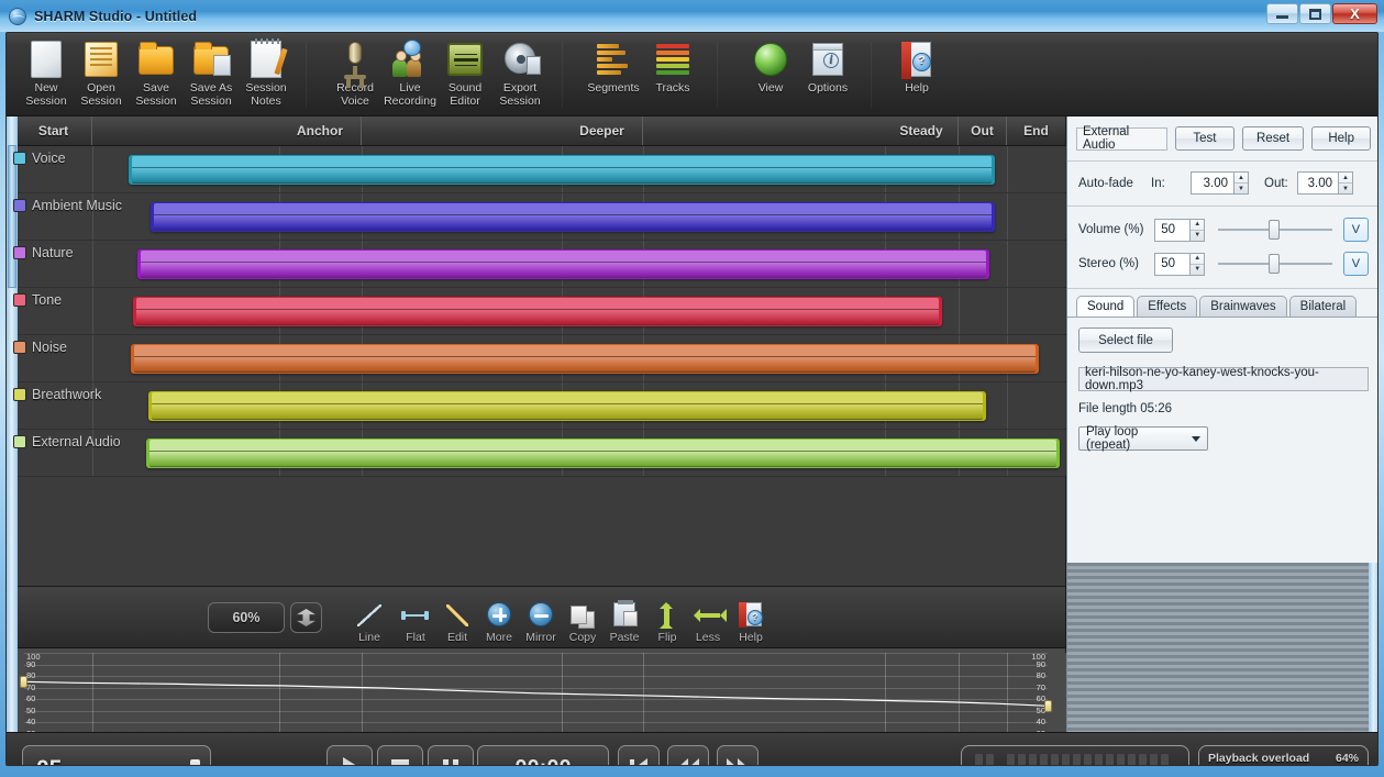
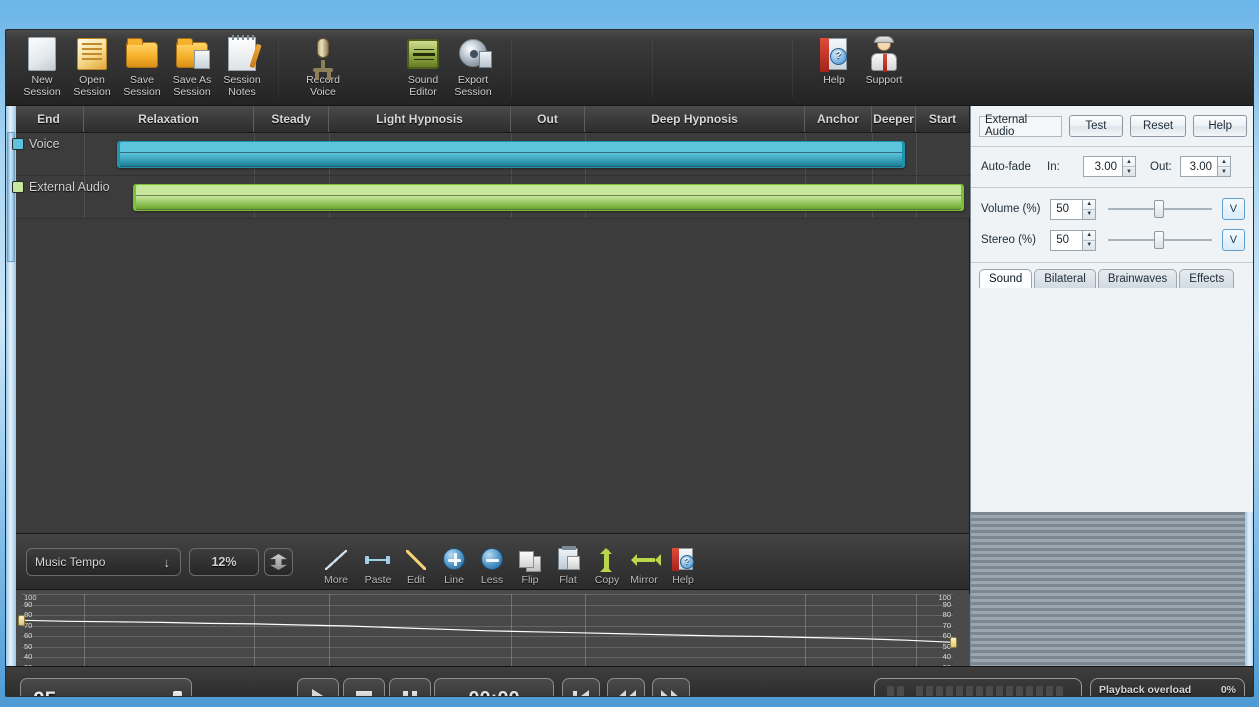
- SHARM Studio - Untitled
- X
  New
  Session
  Open
  Session
  Save
  Session
  Save As
  Session
  Session
  Notes
  Record
  Voice
- Live
- Recording
  Sound
  Editor
  Export
  Session
- Segments
- Tracks
- View
- Options
  Help
+ Support
- Start
+ End
+ Relaxation
- Anchor
+ Steady
+ Light Hypnosis
- Deeper
+ Out
+ Deep Hypnosis
- Steady
+ Anchor
- Out
+ Deeper
- End
+ Start
  Voice
- Ambient Music
- Nature
- Tone
- Noise
- Breathwork
  External Audio
+ Music Tempo
+ ↓
- 60%
+ 12%
- Line
+ More
- Flat
+ Paste
  Edit
- More
+ Line
- Mirror
+ Less
- Copy
+ Flip
- Paste
+ Flat
- Flip
+ Copy
- Less
+ Mirror
  Help
  100
  100
  90
  90
  80
  80
  70
  70
  60
  60
  50
  50
  40
  40
  External Audio
  Test
  Reset
  Help
  Auto-fade
  In:
  3.00
  Out:
  3.00
  Volume (%)
  50
  V
  Stereo (%)
  50
  V
  Sound
- Effects
+ Bilateral
  Brainwaves
- Bilateral
+ Effects
- Select file
- keri-hilson-ne-yo-kaney-west-knocks-you-down.mp3
- File length 05:26
- Play loop (repeat)
  Playback overload
- 64%
+ 0%
